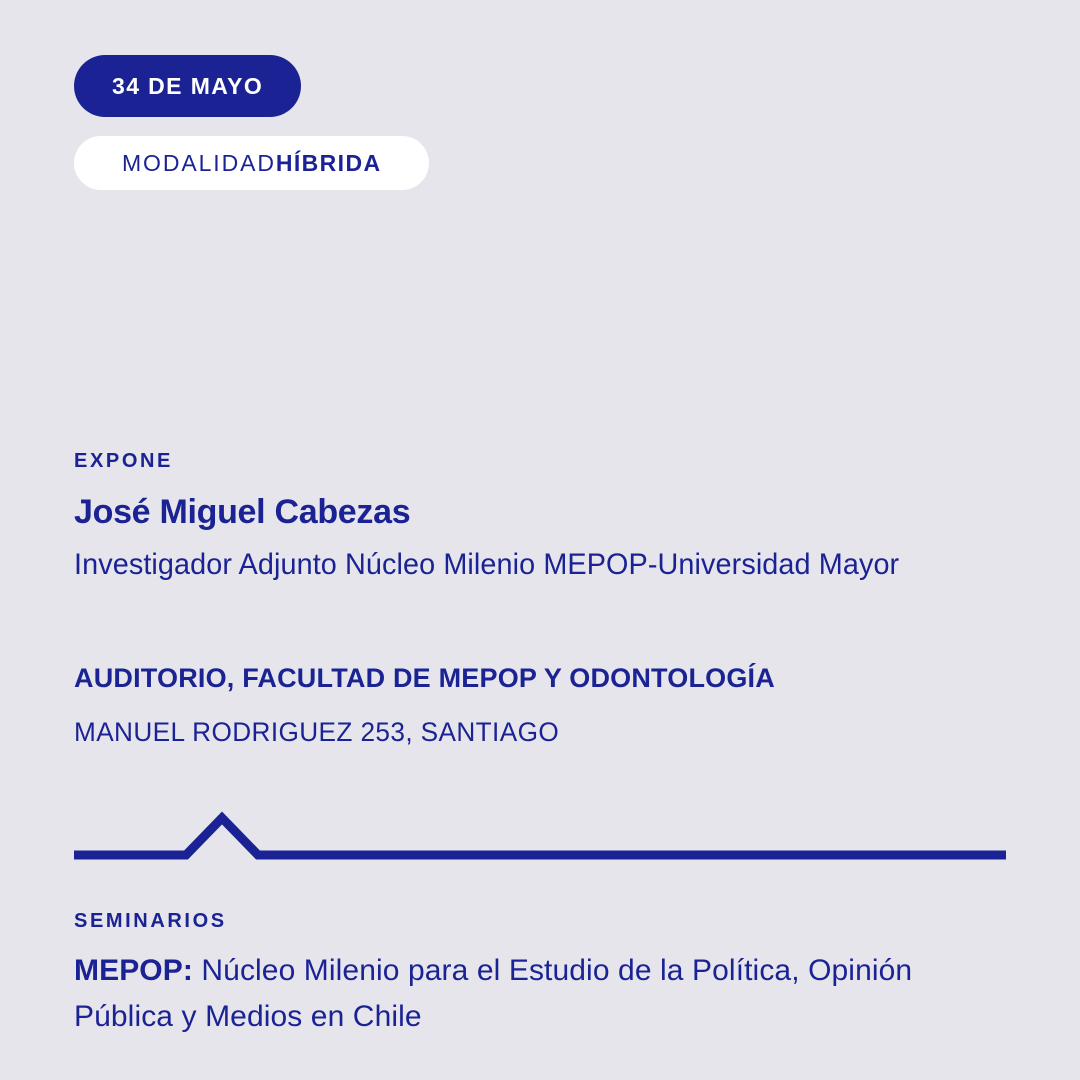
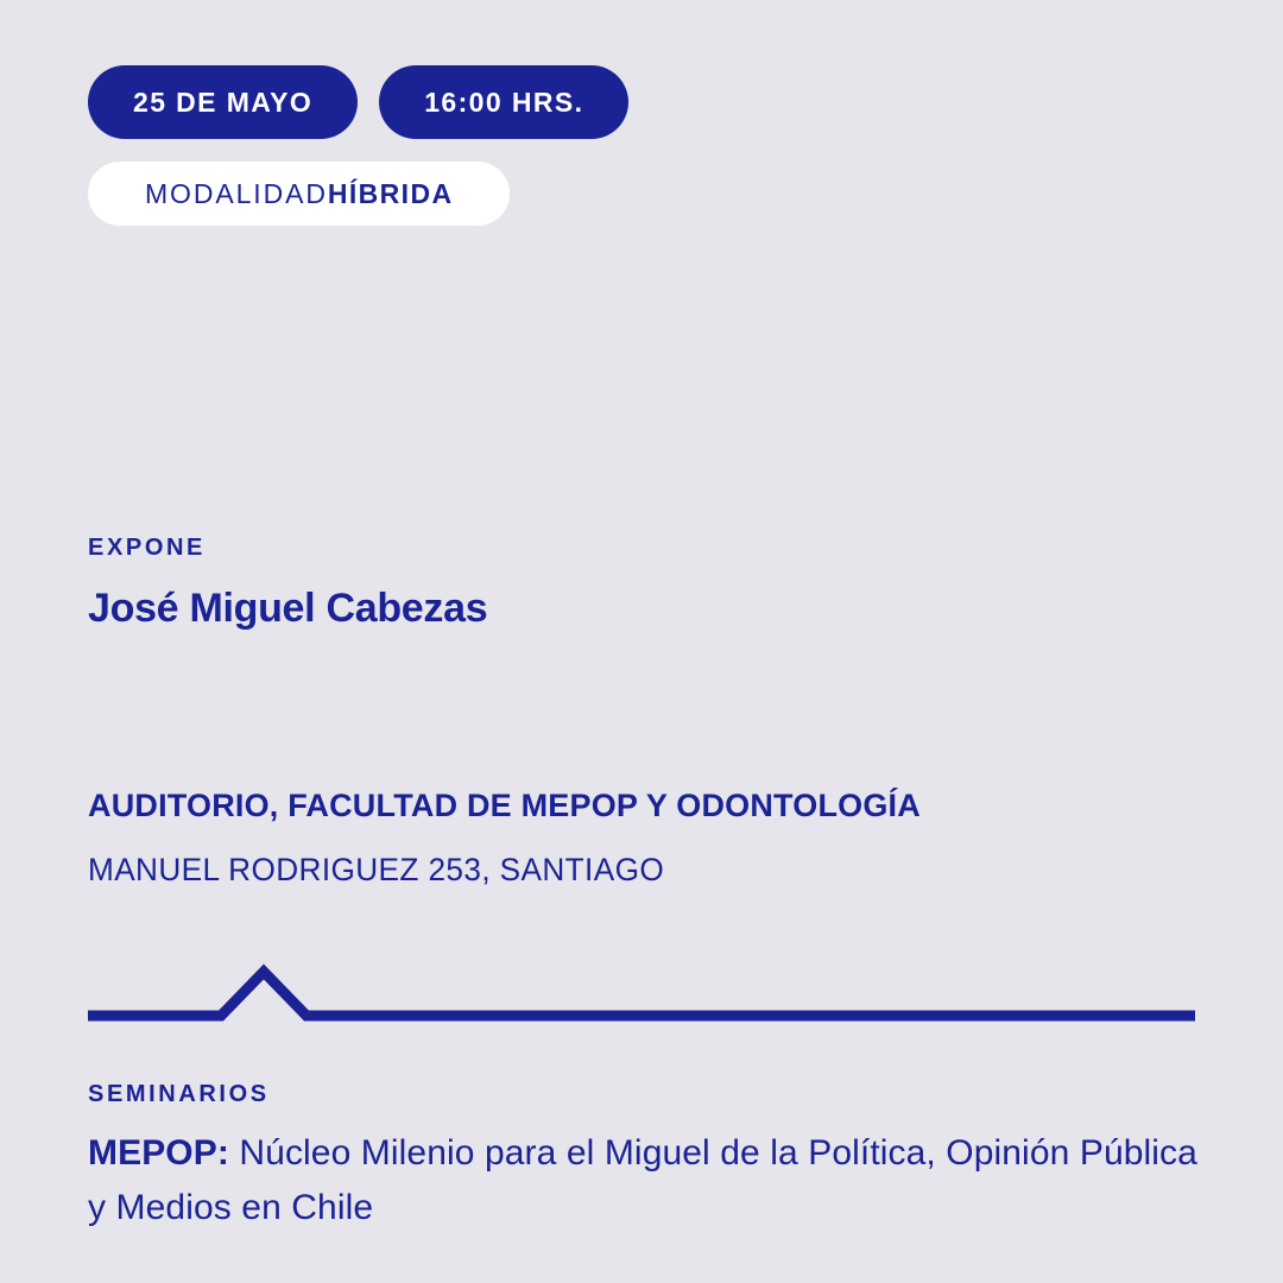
- 34 DE MAYO
+ 25 DE MAYO
+ 16:00 HRS.
  MODALIDAD
  HÍBRIDA
  EXPONE
  José Miguel Cabezas
- Investigador Adjunto Núcleo Milenio MEPOP-Universidad Mayor
  AUDITORIO, FACULTAD DE MEPOP Y ODONTOLOGÍA
  MANUEL RODRIGUEZ 253, SANTIAGO
  SEMINARIOS
- MEPOP: Núcleo Milenio para el Estudio de la Política, Opinión Pública y Medios en Chile
+ MEPOP: Núcleo Milenio para el Miguel de la Política, Opinión Pública y Medios en Chile
